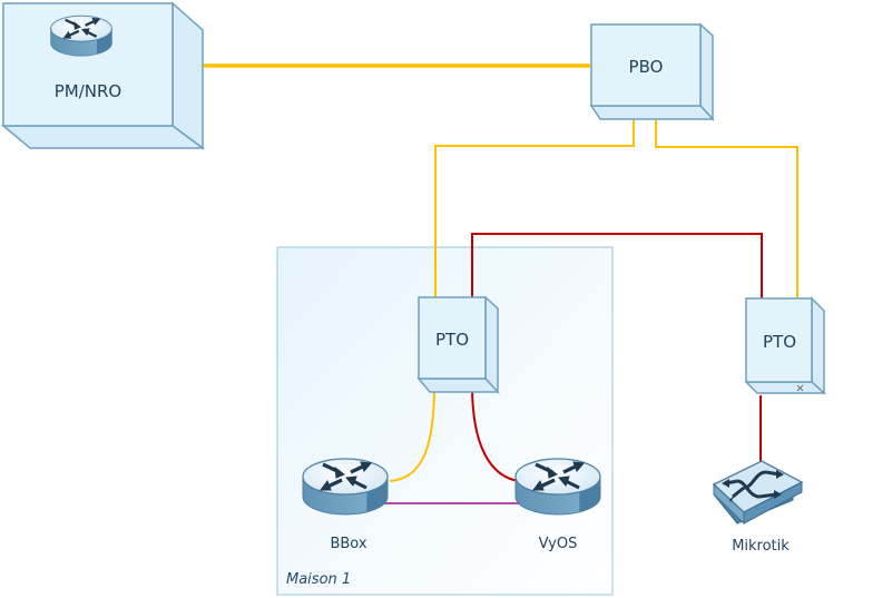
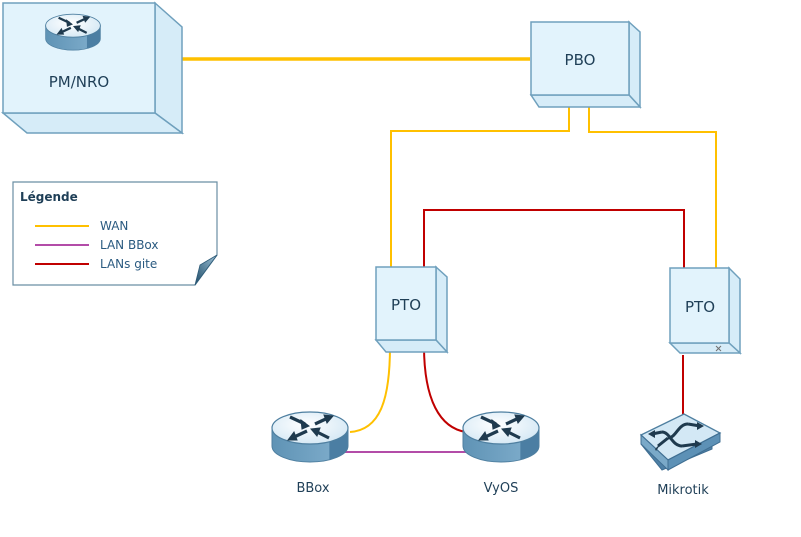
- Maison 1
  PM/NRO
  PBO
  PTO
  PTO
  BBox
  VyOS
  Mikrotik
+ Légende
+ WAN
+ LAN BBox
+ LANs gite
